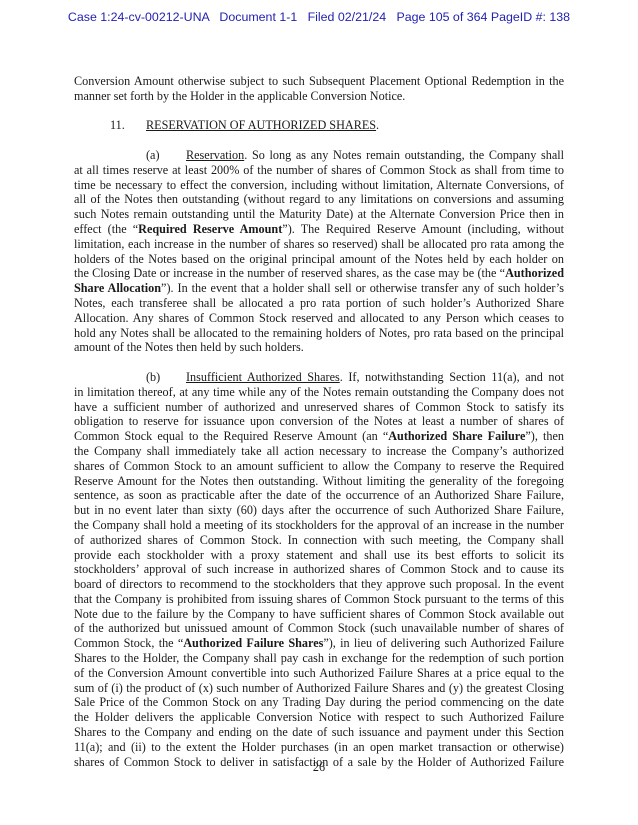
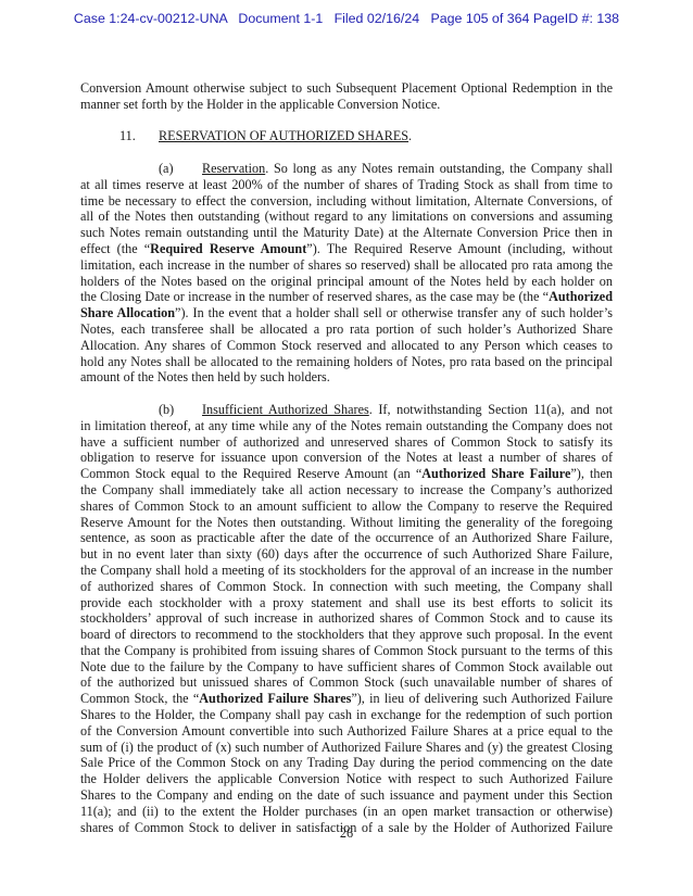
- Case 1:24-cv-00212-UNA Document 1-1 Filed 02/21/24 Page 105 of 364 PageID #: 138
+ Case 1:24-cv-00212-UNA Document 1-1 Filed 02/16/24 Page 105 of 364 PageID #: 138
  Conversion Amount otherwise subject to such Subsequent Placement Optional Redemption in the
  manner set forth by the Holder in the applicable Conversion Notice.
  11. RESERVATION OF AUTHORIZED SHARES.
  (a) Reservation. So long as any Notes remain outstanding, the Company shall
- at all times reserve at least 200% of the number of shares of Common Stock as shall from time to
+ at all times reserve at least 200% of the number of shares of Trading Stock as shall from time to
  time be necessary to effect the conversion, including without limitation, Alternate Conversions, of
  all of the Notes then outstanding (without regard to any limitations on conversions and assuming
  such Notes remain outstanding until the Maturity Date) at the Alternate Conversion Price then in
  effect (the “Required Reserve Amount”). The Required Reserve Amount (including, without
  limitation, each increase in the number of shares so reserved) shall be allocated pro rata among the
  holders of the Notes based on the original principal amount of the Notes held by each holder on
  the Closing Date or increase in the number of reserved shares, as the case may be (the “Authorized
  Share Allocation”). In the event that a holder shall sell or otherwise transfer any of such holder’s
  Notes, each transferee shall be allocated a pro rata portion of such holder’s Authorized Share
  Allocation. Any shares of Common Stock reserved and allocated to any Person which ceases to
  hold any Notes shall be allocated to the remaining holders of Notes, pro rata based on the principal
  amount of the Notes then held by such holders.
  (b) Insufficient Authorized Shares. If, notwithstanding Section 11(a), and not
  in limitation thereof, at any time while any of the Notes remain outstanding the Company does not
  have a sufficient number of authorized and unreserved shares of Common Stock to satisfy its
  obligation to reserve for issuance upon conversion of the Notes at least a number of shares of
  Common Stock equal to the Required Reserve Amount (an “Authorized Share Failure”), then
  the Company shall immediately take all action necessary to increase the Company’s authorized
  shares of Common Stock to an amount sufficient to allow the Company to reserve the Required
  Reserve Amount for the Notes then outstanding. Without limiting the generality of the foregoing
  sentence, as soon as practicable after the date of the occurrence of an Authorized Share Failure,
  but in no event later than sixty (60) days after the occurrence of such Authorized Share Failure,
  the Company shall hold a meeting of its stockholders for the approval of an increase in the number
  of authorized shares of Common Stock. In connection with such meeting, the Company shall
  provide each stockholder with a proxy statement and shall use its best efforts to solicit its
  stockholders’ approval of such increase in authorized shares of Common Stock and to cause its
  board of directors to recommend to the stockholders that they approve such proposal. In the event
  that the Company is prohibited from issuing shares of Common Stock pursuant to the terms of this
  Note due to the failure by the Company to have sufficient shares of Common Stock available out
- of the authorized but unissued amount of Common Stock (such unavailable number of shares of
+ of the authorized but unissued shares of Common Stock (such unavailable number of shares of
  Common Stock, the “Authorized Failure Shares”), in lieu of delivering such Authorized Failure
  Shares to the Holder, the Company shall pay cash in exchange for the redemption of such portion
  of the Conversion Amount convertible into such Authorized Failure Shares at a price equal to the
  sum of (i) the product of (x) such number of Authorized Failure Shares and (y) the greatest Closing
  Sale Price of the Common Stock on any Trading Day during the period commencing on the date
  the Holder delivers the applicable Conversion Notice with respect to such Authorized Failure
  Shares to the Company and ending on the date of such issuance and payment under this Section
  11(a); and (ii) to the extent the Holder purchases (in an open market transaction or otherwise)
  shares of Common Stock to deliver in satisfaction of a sale by the Holder of Authorized Failure
  26
